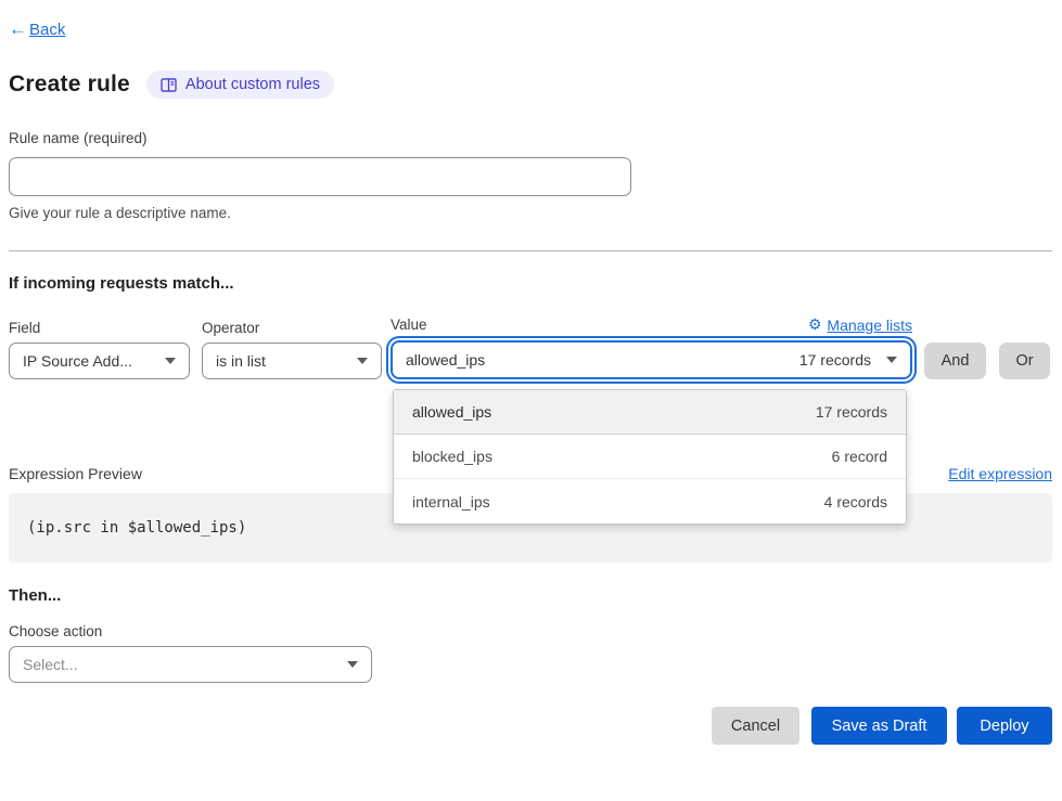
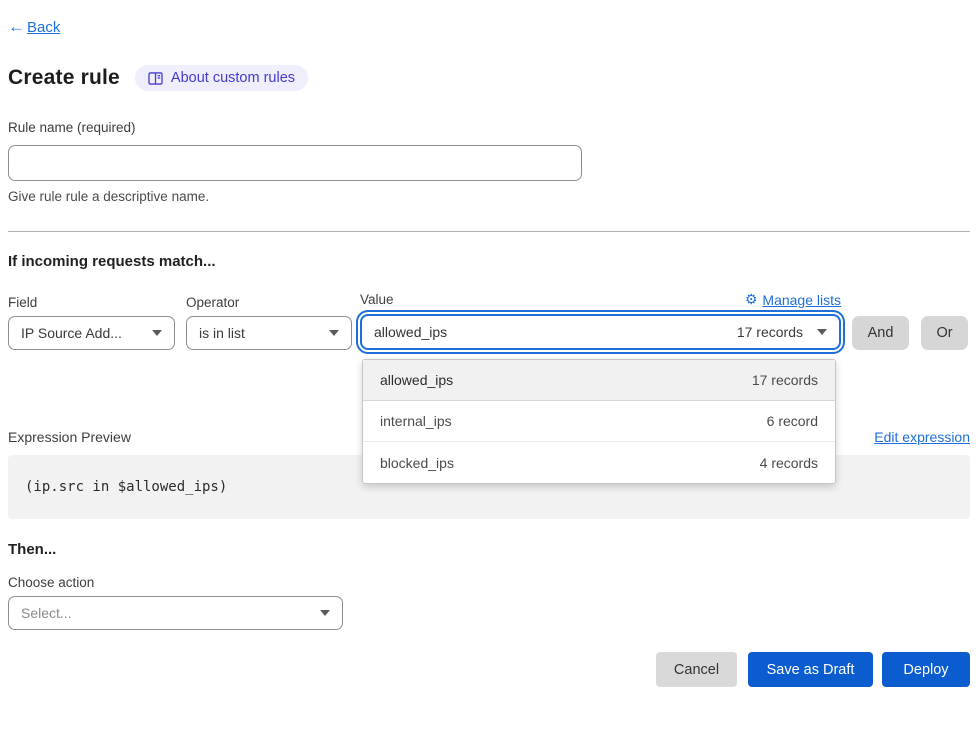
  ←
  Back
  Create rule
  About custom rules
  Rule name (required)
- Give your rule a descriptive name.
+ Give rule rule a descriptive name.
  If incoming requests match...
  Field
  IP Source Add...
  Operator
  is in list
  Value
  ⚙
  Manage lists
  allowed_ips
  17 records
  allowed_ips
  17 records
- blocked_ips
+ internal_ips
  6 record
- internal_ips
+ blocked_ips
  4 records
  And
  Or
  Expression Preview
  Edit expression
  (ip.src in $allowed_ips)
  Then...
  Choose action
  Select...
  Cancel
  Save as Draft
  Deploy
